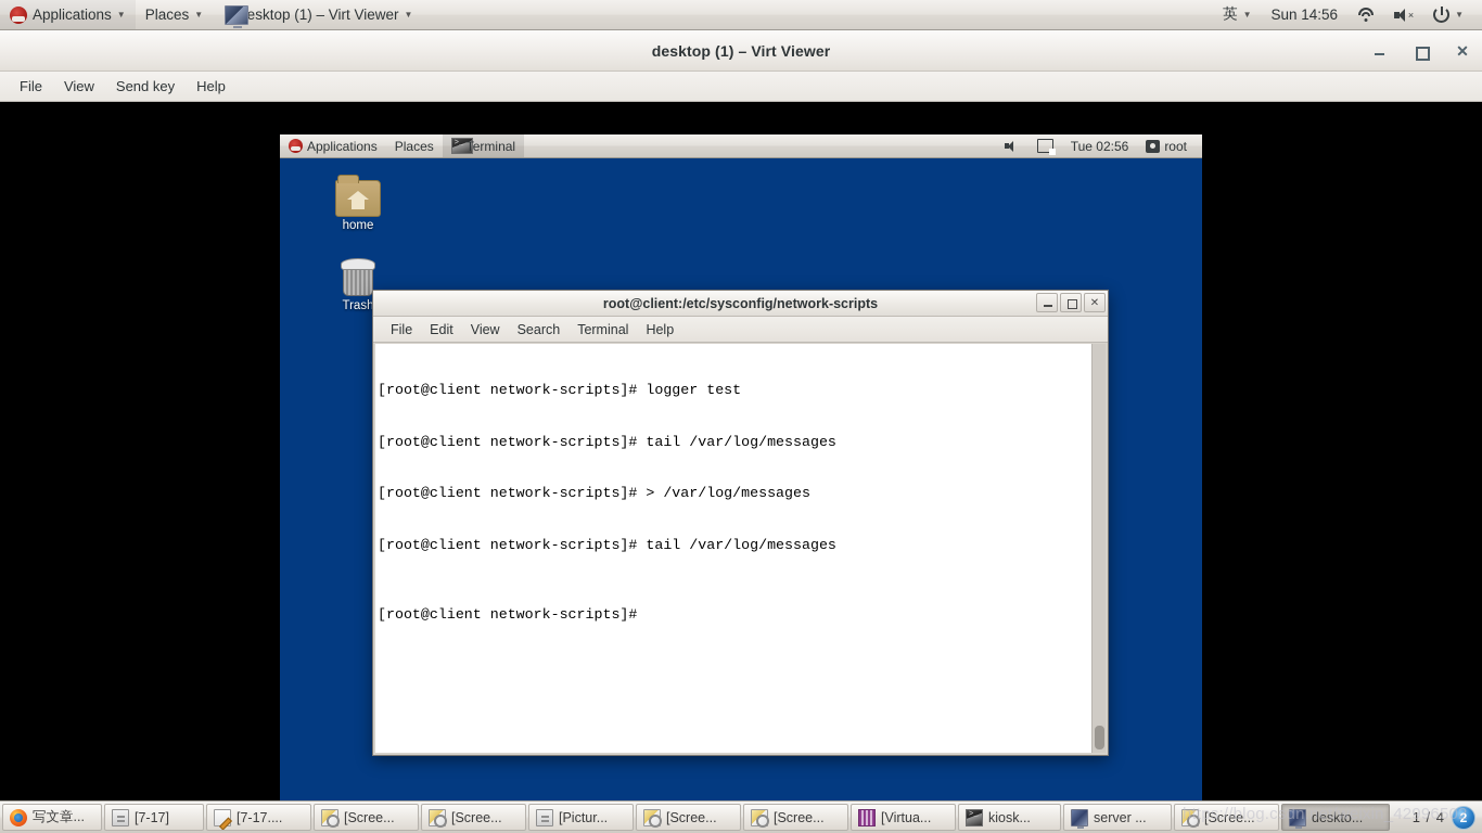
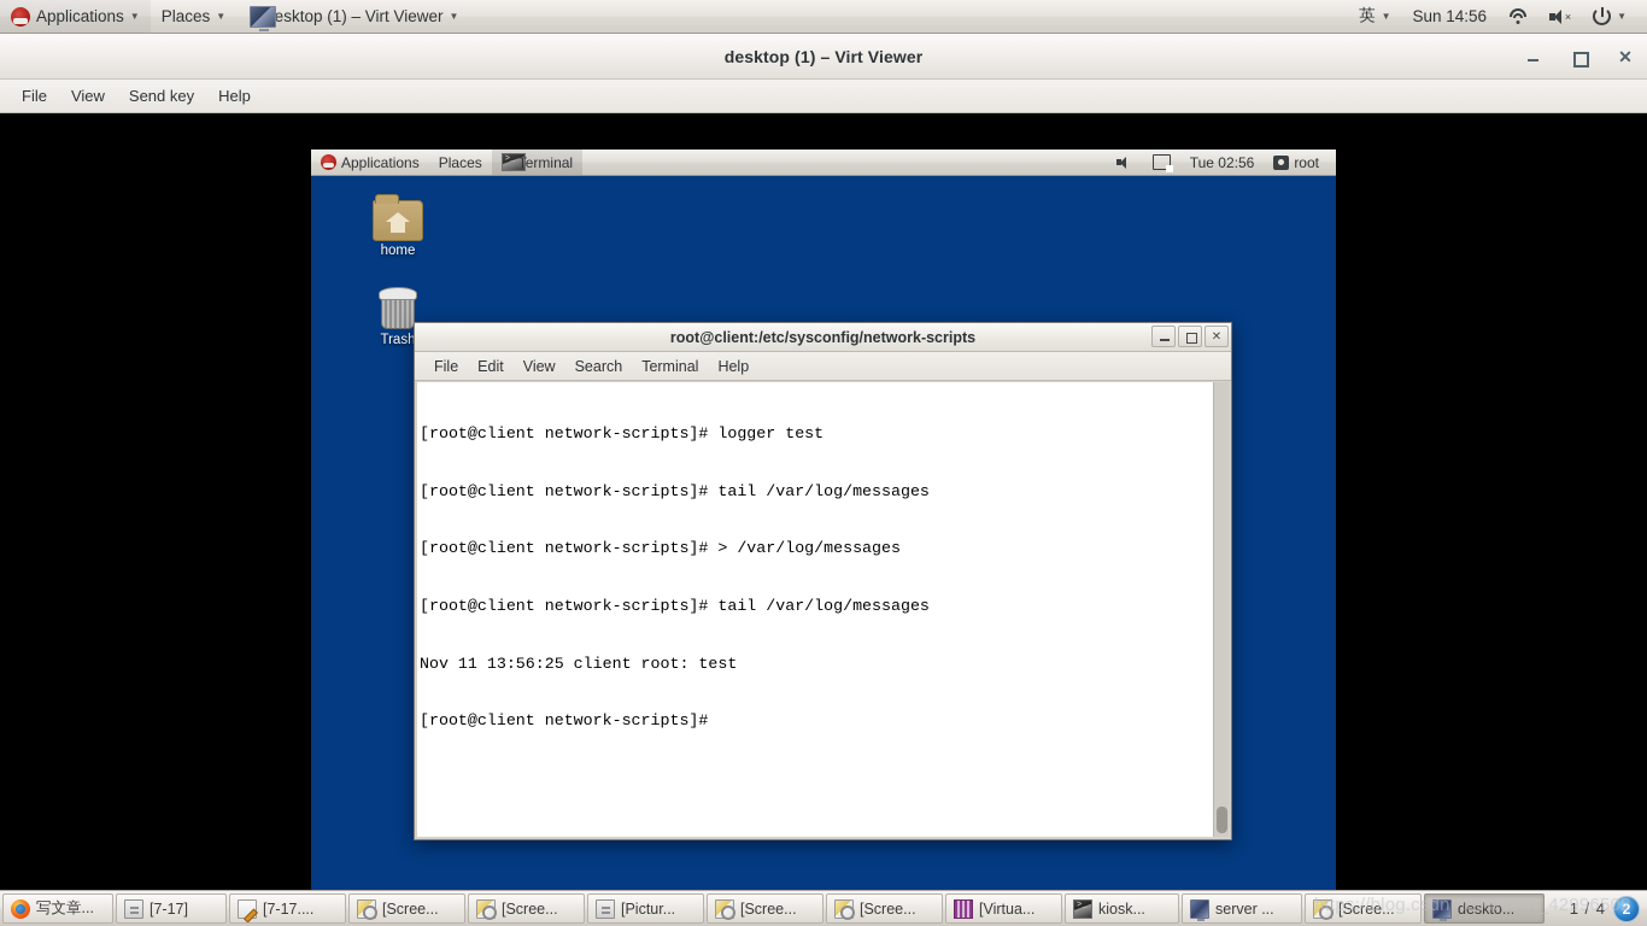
  Applications
  ▼
  Places
  ▼
  esktop (1) – Virt Viewer
  ▼
  英
  ▼
  Sun 14:56
  ×
  ▼
  desktop (1) – Virt Viewer
  ✕
  File
  View
  Send key
  Help
  Applications
  Places
  Terminal
  Tue 02:56
  root
  home
  Trash
  root@client:/etc/sysconfig/network-scripts
  ✕
  File
  Edit
  View
  Search
  Terminal
  Help
  [root@client network-scripts]# logger test
  [root@client network-scripts]# tail /var/log/messages
  [root@client network-scripts]# > /var/log/messages
  [root@client network-scripts]# tail /var/log/messages
+ Nov 11 13:56:25 client root: test
  [root@client network-scripts]#
  写文章...
  [7-17]
  [7-17....
  [Scree...
  [Scree...
  [Pictur...
  [Scree...
  [Scree...
  [Virtua...
  kiosk...
  server ...
  [Scree...
  desktо...
  1 / 4
  2
  https://blog.csdn.net/weixin_42996502
